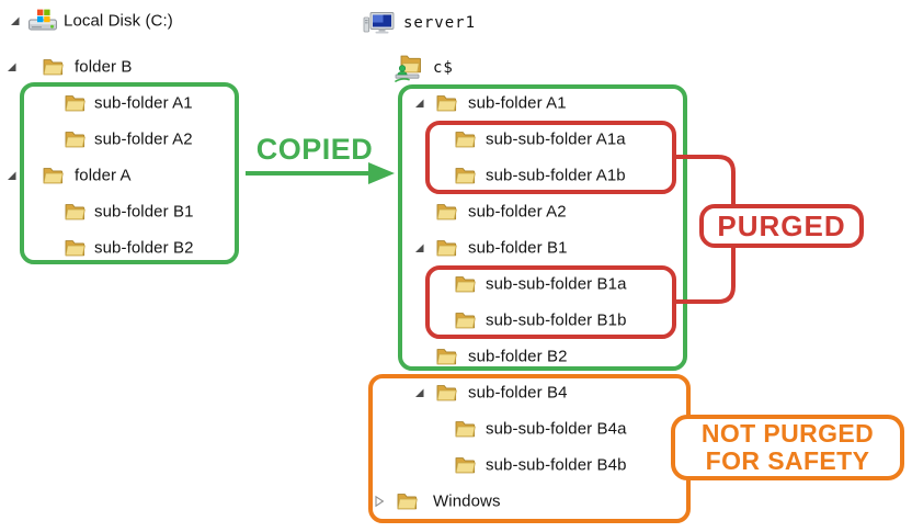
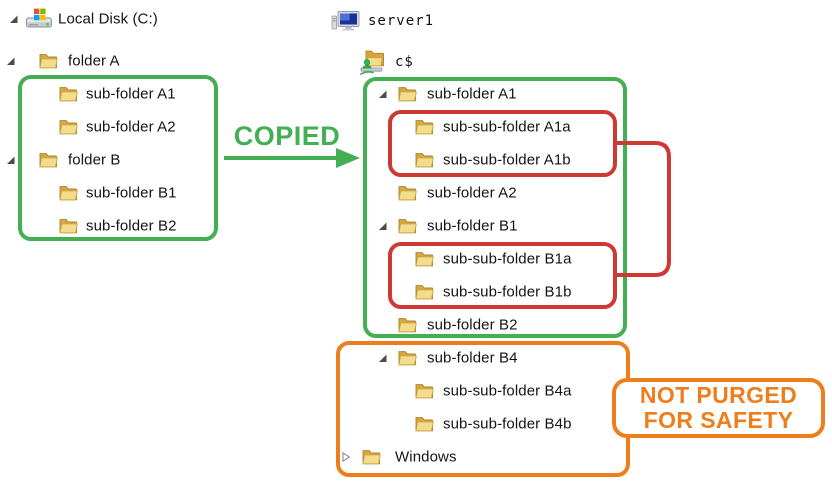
  Local Disk (C:)
- folder B
+ folder A
  sub-folder A1
  sub-folder A2
- folder A
+ folder B
  sub-folder B1
  sub-folder B2
  server1
  c$
  sub-folder A1
  sub-sub-folder A1a
  sub-sub-folder A1b
  sub-folder A2
  sub-folder B1
  sub-sub-folder B1a
  sub-sub-folder B1b
  sub-folder B2
  sub-folder B4
  sub-sub-folder B4a
  sub-sub-folder B4b
  Windows
  COPIED
- PURGED
  NOT PURGED
  FOR SAFETY
